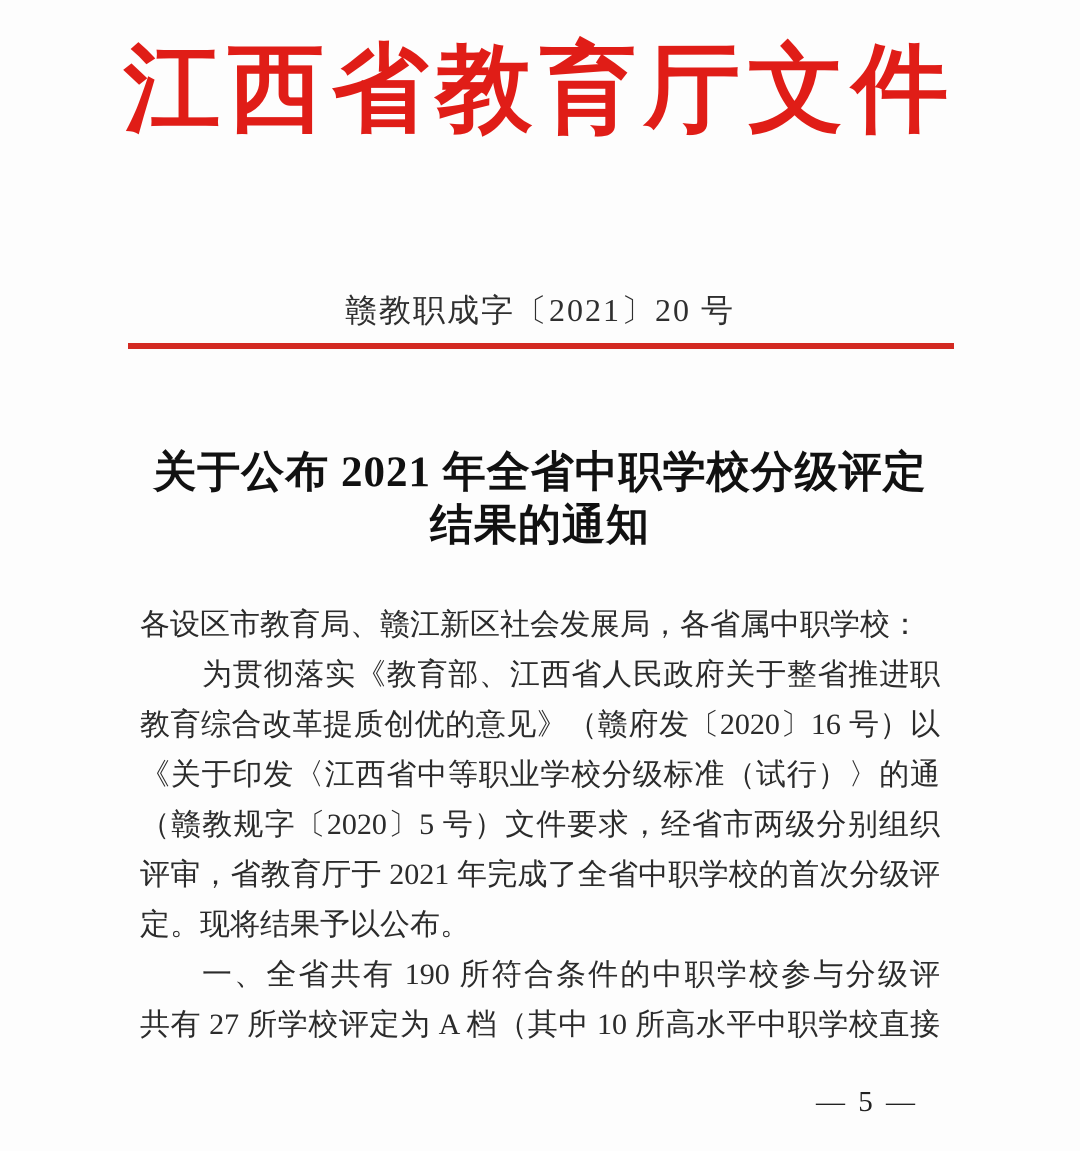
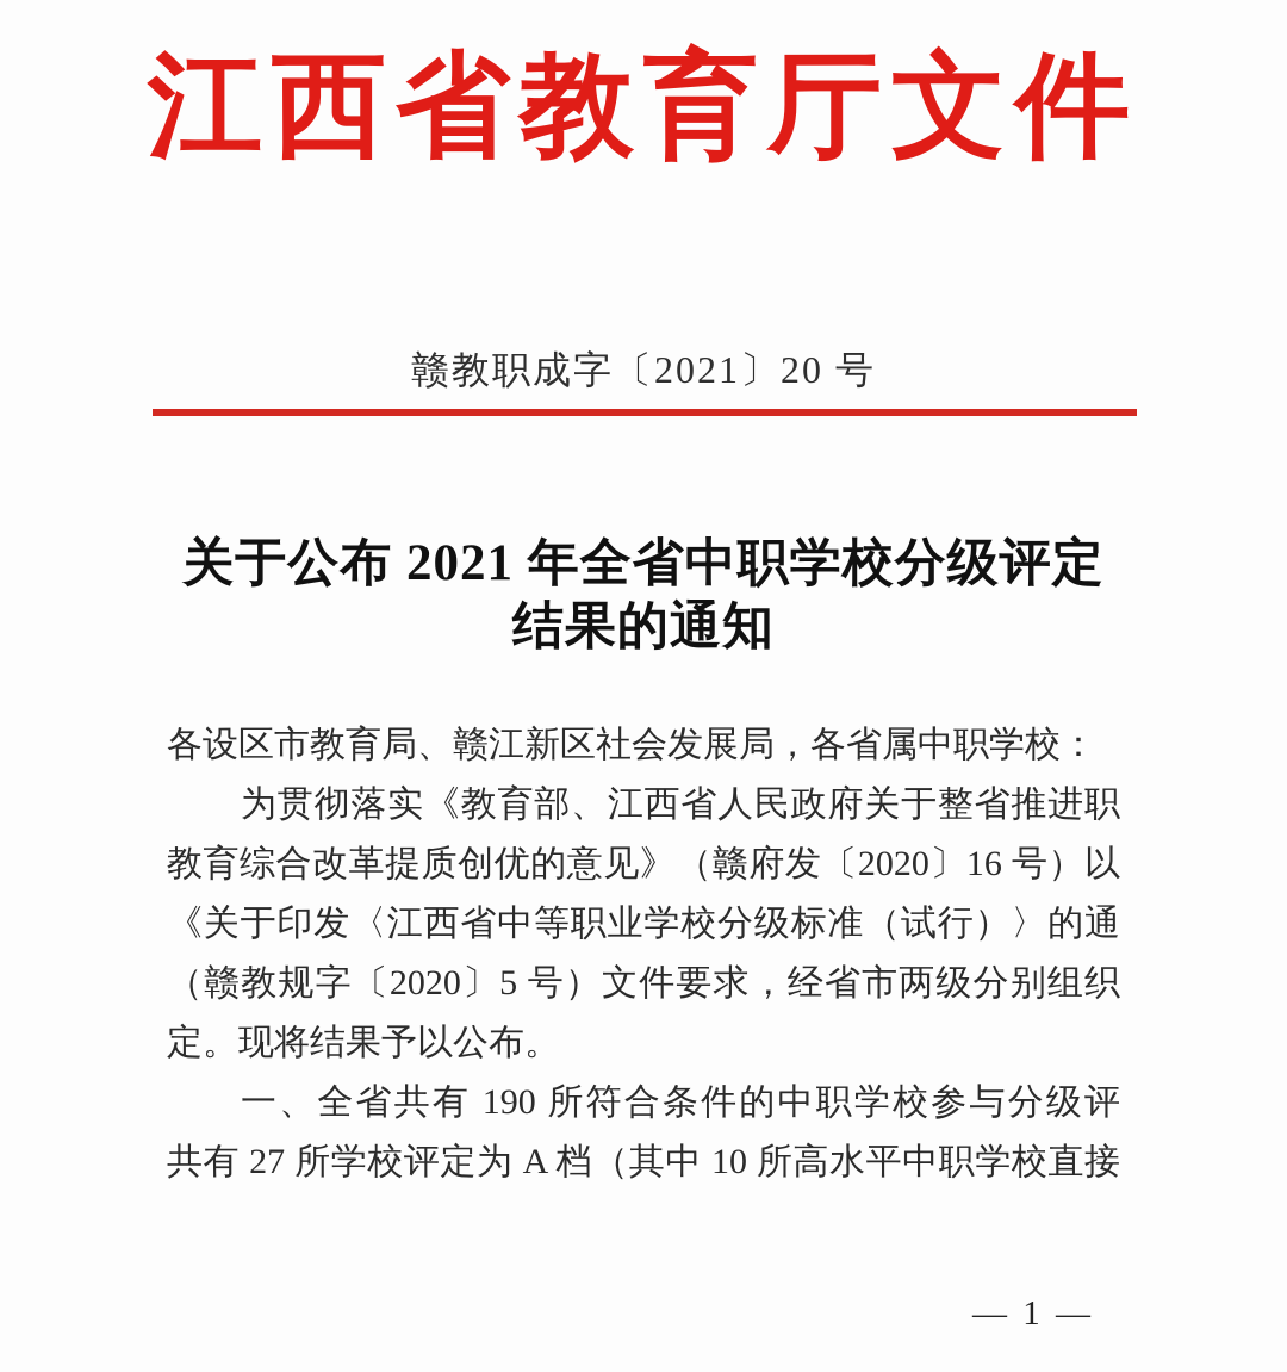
  江西省教育厅文件
  赣教职成字〔2021〕20 号
  关于公布 2021 年全省中职学校分级评定
  结果的通知
  各设区市教育局、赣江新区社会发展局，各省属中职学校：
  为贯彻落实《教育部、江西省人民政府关于整省推进职
  教育综合改革提质创优的意见》（赣府发〔2020〕16 号）以
  《关于印发〈江西省中等职业学校分级标准（试行）〉的通
  （赣教规字〔2020〕5 号）文件要求，经省市两级分别组织
- 评审，省教育厅于 2021 年完成了全省中职学校的首次分级评
  定。现将结果予以公布。
  一、全省共有 190 所符合条件的中职学校参与分级评
  共有 27 所学校评定为 A 档（其中 10 所高水平中职学校直接
- — 5 —
+ — 1 —
